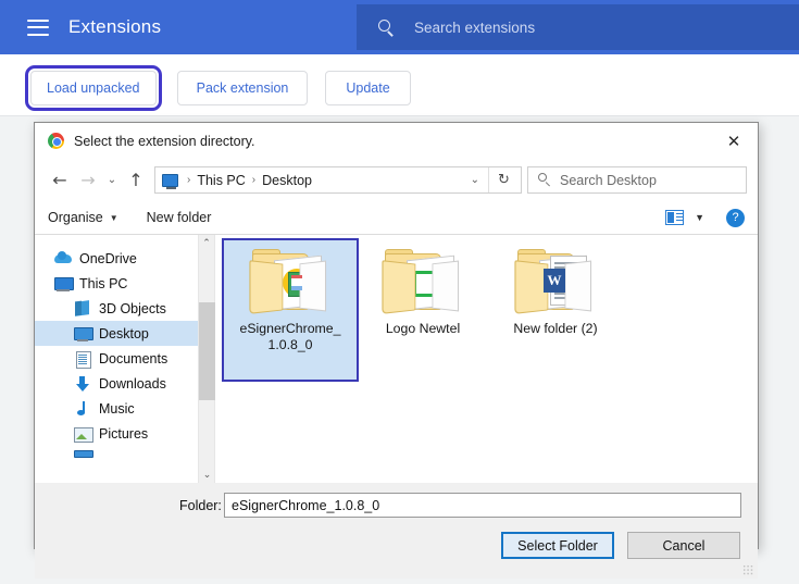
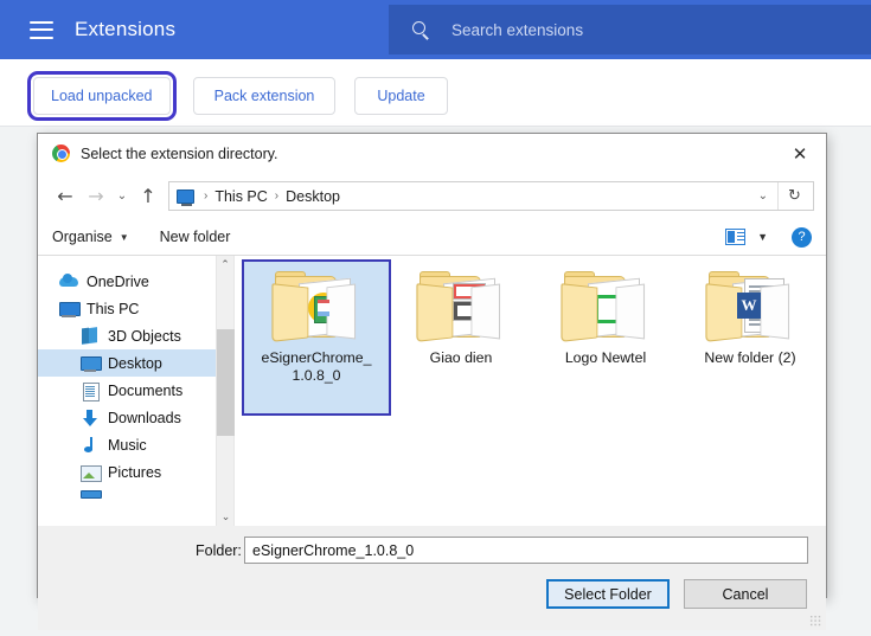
  Extensions
  Search extensions
  Load unpacked
  Pack extension
  Update
  Select the extension directory.
  ✕
  ←
  →
  ⌄
  ↑
  ›
  This PC
  ›
  Desktop
  ⌄
  ↻
- Search Desktop
  Organise
  ▼
  New folder
  ▼
  ?
  OneDrive
  This PC
  3D Objects
  Desktop
  Documents
  Downloads
  Music
  Pictures
  ⌃
  ⌄
  eSignerChrome_
  1.0.8_0
+ Giao dien
  Logo Newtel
  W
  New folder (2)
  Folder:
  eSignerChrome_1.0.8_0
  Select Folder
  Cancel
